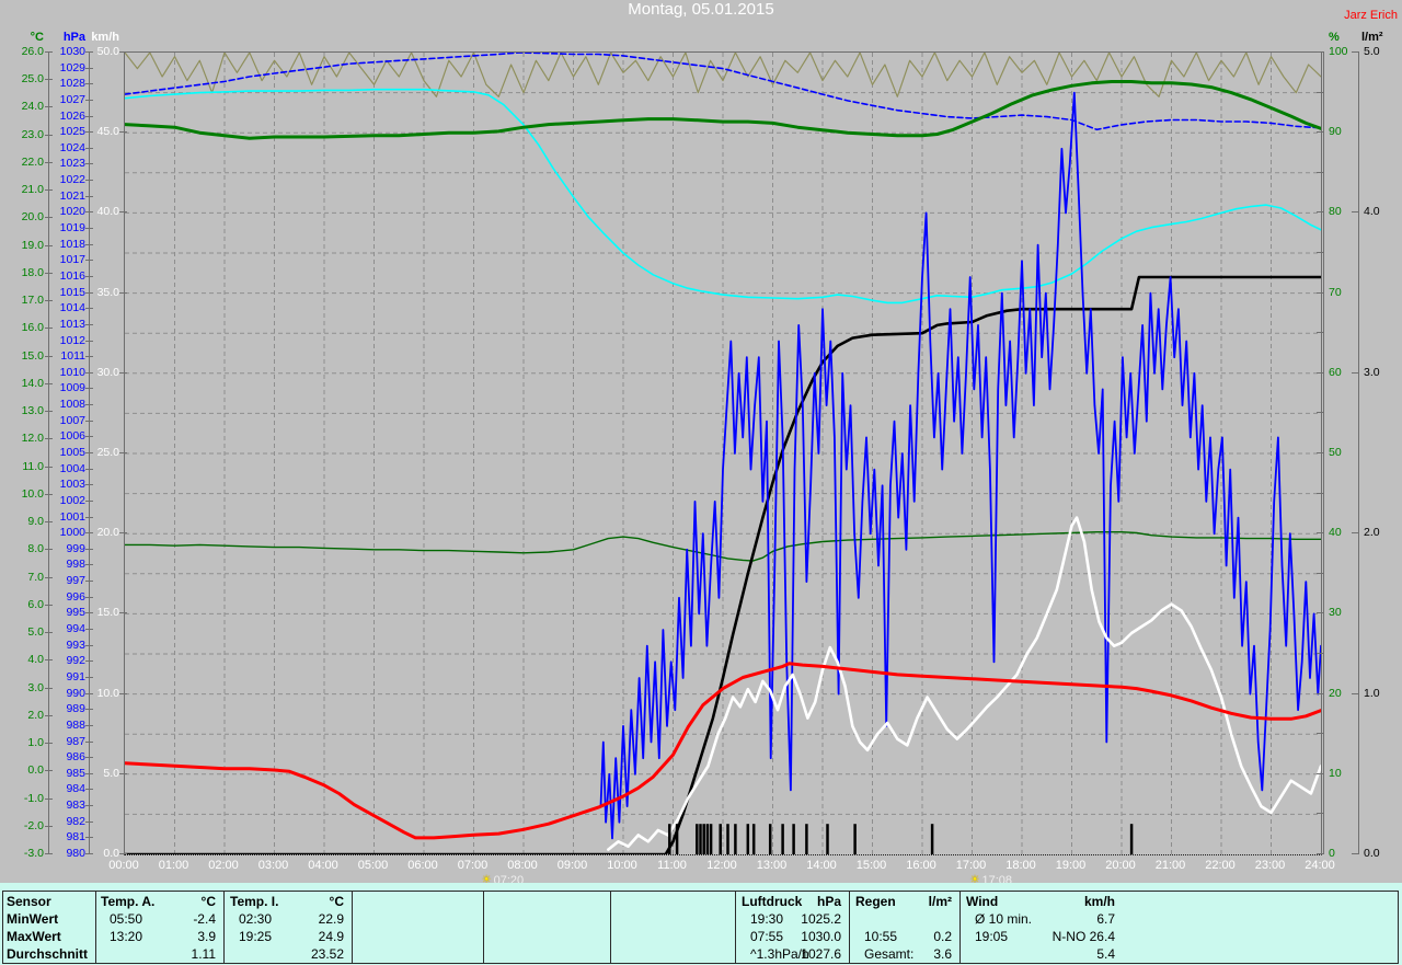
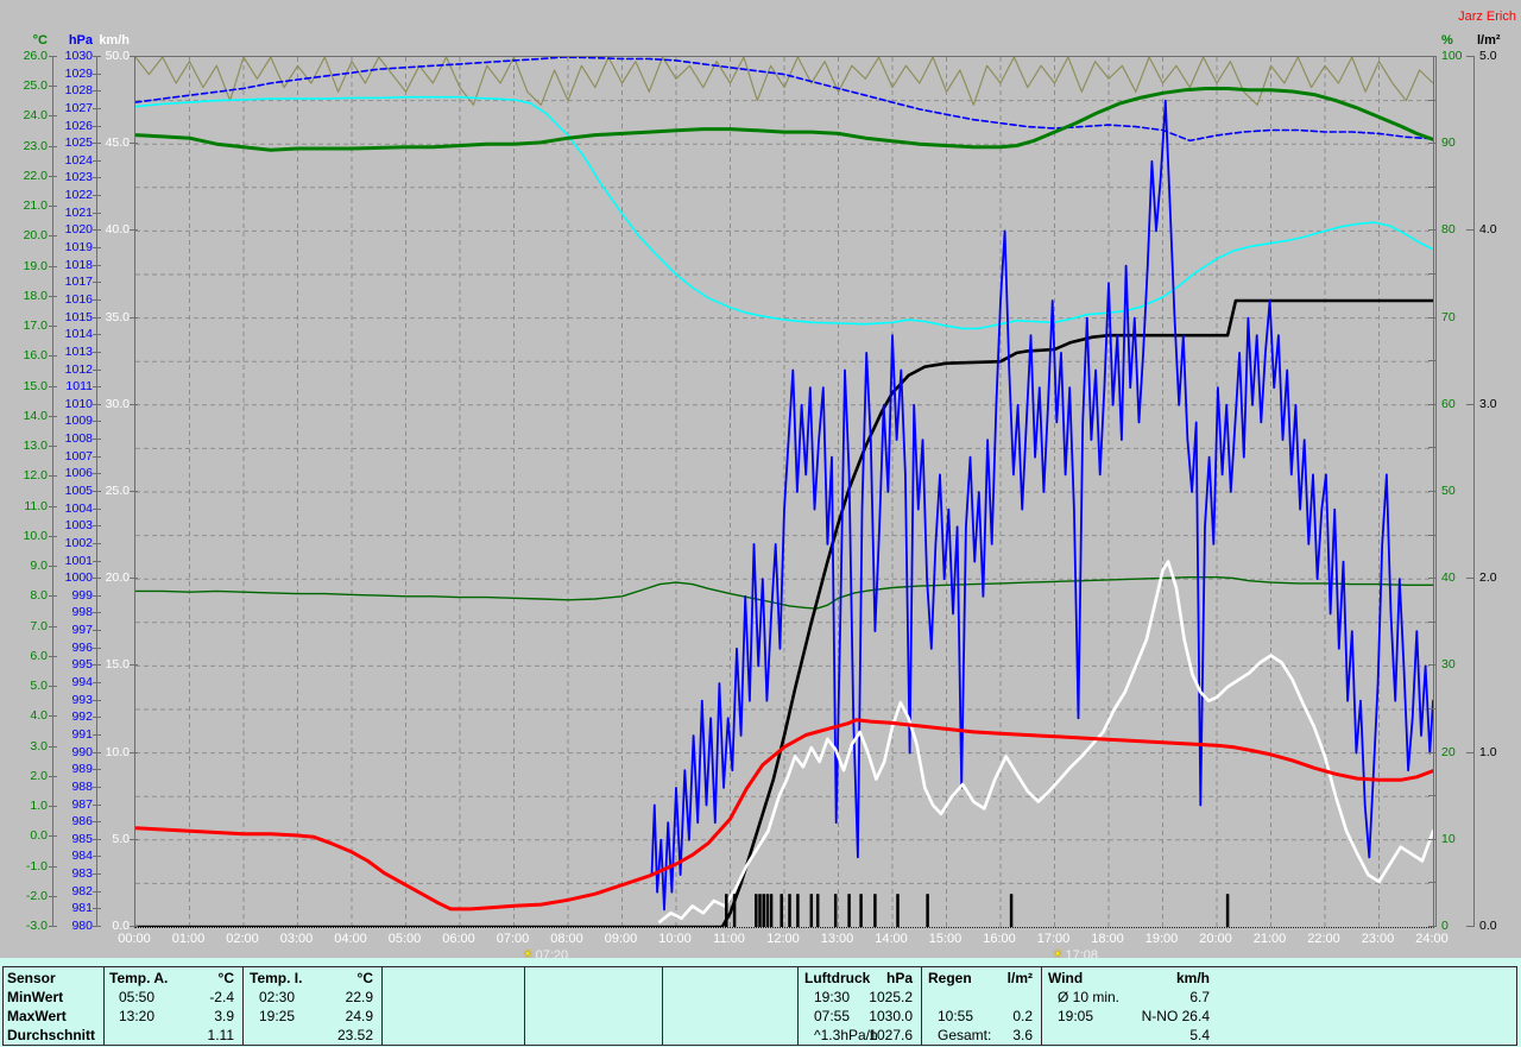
- Montag, 05.01.2015
  Jarz Erich
  °C
  hPa
  km/h
  %
  l/m²
  26.0
  25.0
  24.0
  23.0
  22.0
  21.0
  20.0
  19.0
  18.0
  17.0
  16.0
  15.0
  14.0
  13.0
  12.0
  11.0
  10.0
  9.0
  8.0
  7.0
  6.0
  5.0
  4.0
  3.0
  2.0
  1.0
  0.0
  -1.0
  -2.0
  -3.0
  1030
  1029
  1028
  1027
  1026
  1025
  1024
  1023
  1022
  1021
  1020
  1019
  1018
  1017
  1016
  1015
  1014
  1013
  1012
  1011
  1010
  1009
  1008
  1007
  1006
  1005
  1004
  1003
  1002
  1001
  1000
  999
  998
  997
  996
  995
  994
  993
  992
  991
  990
  989
  988
  987
  986
  985
  984
  983
  982
  981
  980
  50.0
  45.0
  40.0
  35.0
  30.0
  25.0
  20.0
  15.0
  10.0
  5.0
  0.0
  100
  90
  80
  70
  60
  50
  40
  30
  20
  10
  0
  5.0
  4.0
  3.0
  2.0
  1.0
  0.0
  00:00
  01:00
  02:00
  03:00
  04:00
  05:00
  06:00
  07:00
  08:00
  09:00
  10:00
  11:00
  12:00
  13:00
  14:00
  15:00
  16:00
  17:00
  18:00
  19:00
  20:00
  21:00
  22:00
  23:00
  24:00
  ☀
  07:20
  ☀
  17:08
  Sensor
  MinWert
  MaxWert
  Durchschnitt
  Temp. A.
  °C
  05:50
  -2.4
  13:20
  3.9
  1.11
  Temp. I.
  °C
  02:30
  22.9
  19:25
  24.9
  23.52
  Luftdruck
  hPa
  19:30
  1025.2
  07:55
  1030.0
  ^1.3hPa/h
  1027.6
  Regen
  l/m²
  10:55
  0.2
  Gesamt:
  3.6
  Wind
  km/h
  Ø 10 min.
  6.7
  19:05
  N-NO 26.4
  5.4
